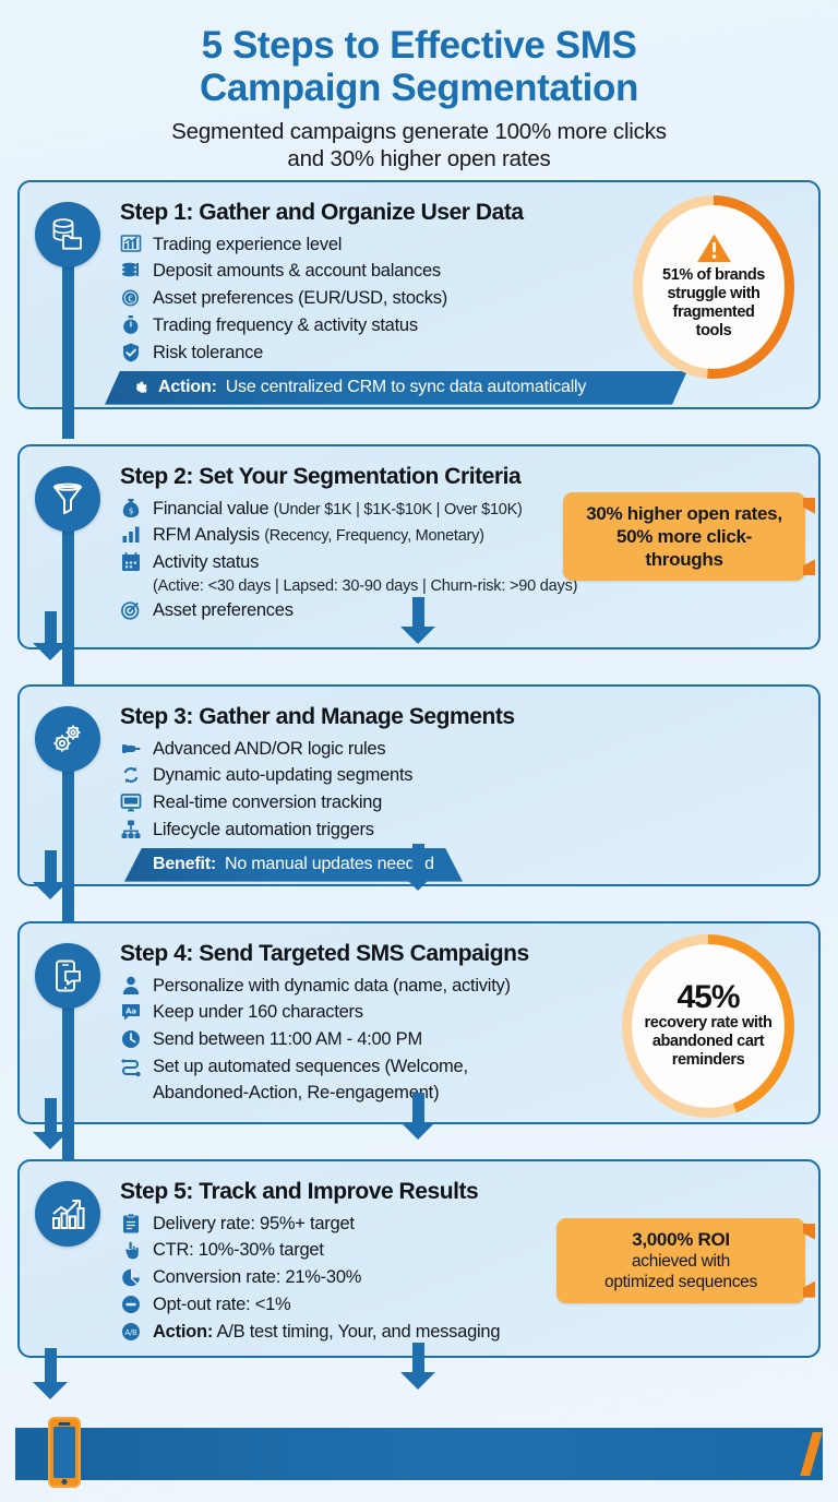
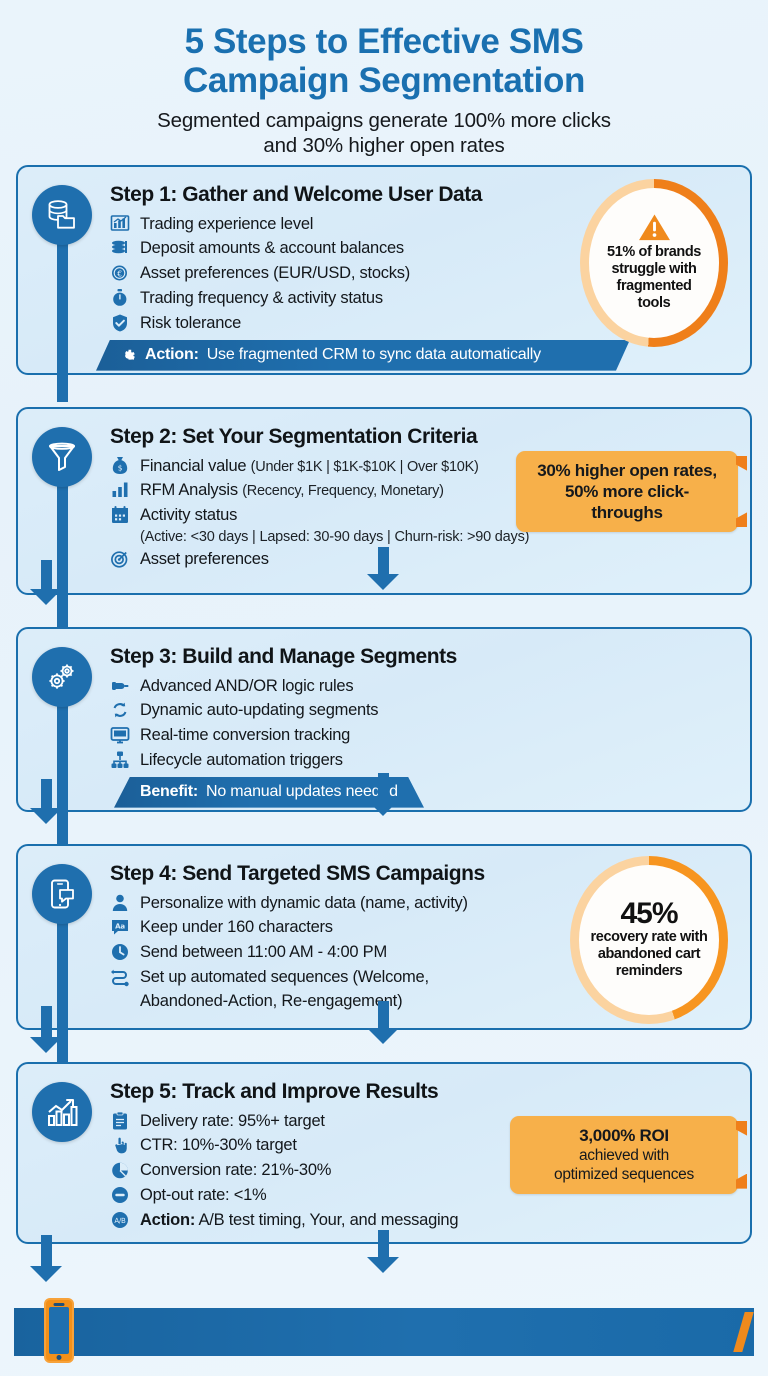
  5 Steps to Effective SMS
  Campaign Segmentation
  Segmented campaigns generate 100% more clicks
  and 30% higher open rates
- Step 1: Gather and Organize User Data
+ Step 1: Gather and Welcome User Data
  Trading experience level
  Deposit amounts & account balances
  €
  Asset preferences (EUR/USD, stocks)
  Trading frequency & activity status
  Risk tolerance
  Action:
- Use centralized CRM to sync data automatically
+ Use fragmented CRM to sync data automatically
  51% of brands
  struggle with
  fragmented
  tools
  Step 2: Set Your Segmentation Criteria
  $
  Financial value (Under $1K | $1K-$10K | Over $10K)
  RFM Analysis (Recency, Frequency, Monetary)
  Activity status
  (Active: <30 days | Lapsed: 30-90 days | Churn-risk: >90 days)
  Asset preferences
  30% higher open rates,
  50% more click-throughs
- Step 3: Gather and Manage Segments
+ Step 3: Build and Manage Segments
  Advanced AND/OR logic rules
  Dynamic auto-updating segments
  Real-time conversion tracking
  Lifecycle automation triggers
  Benefit:
  No manual updates needd
  Step 4: Send Targeted SMS Campaigns
  Personalize with dynamic data (name, activity)
  Aa
  Keep under 160 characters
  Send between 11:00 AM - 4:00 PM
  Set up automated sequences (Welcome,
  Abandoned-Action, Re-engagemt)
  45%
  recovery rate with
  abandoned cart
  reminders
  Step 5: Track and Improve Results
  Delivery rate: 95%+ target
  CTR: 10%-30% target
  Conversion rate: 21%-30%
  Opt-out rate: <1%
  A/B
  Action: A/B test timing, Your, and messaging
  3,000% ROI
  achieved with
  optimized sequences
